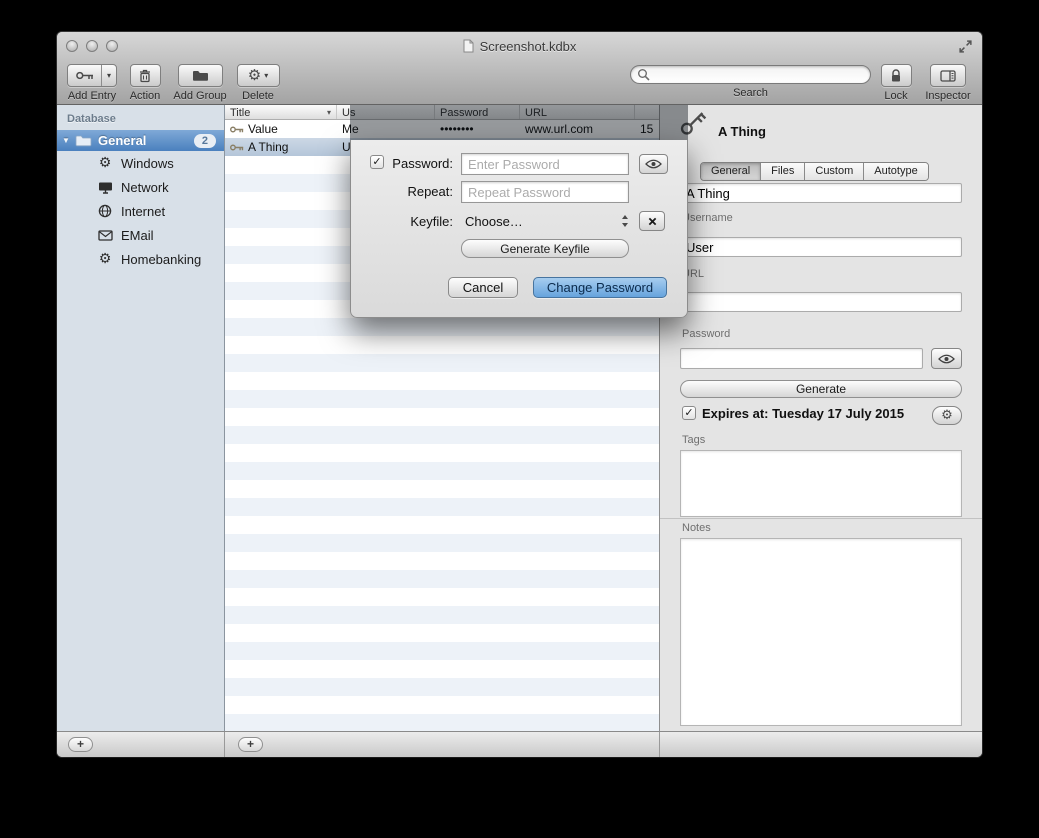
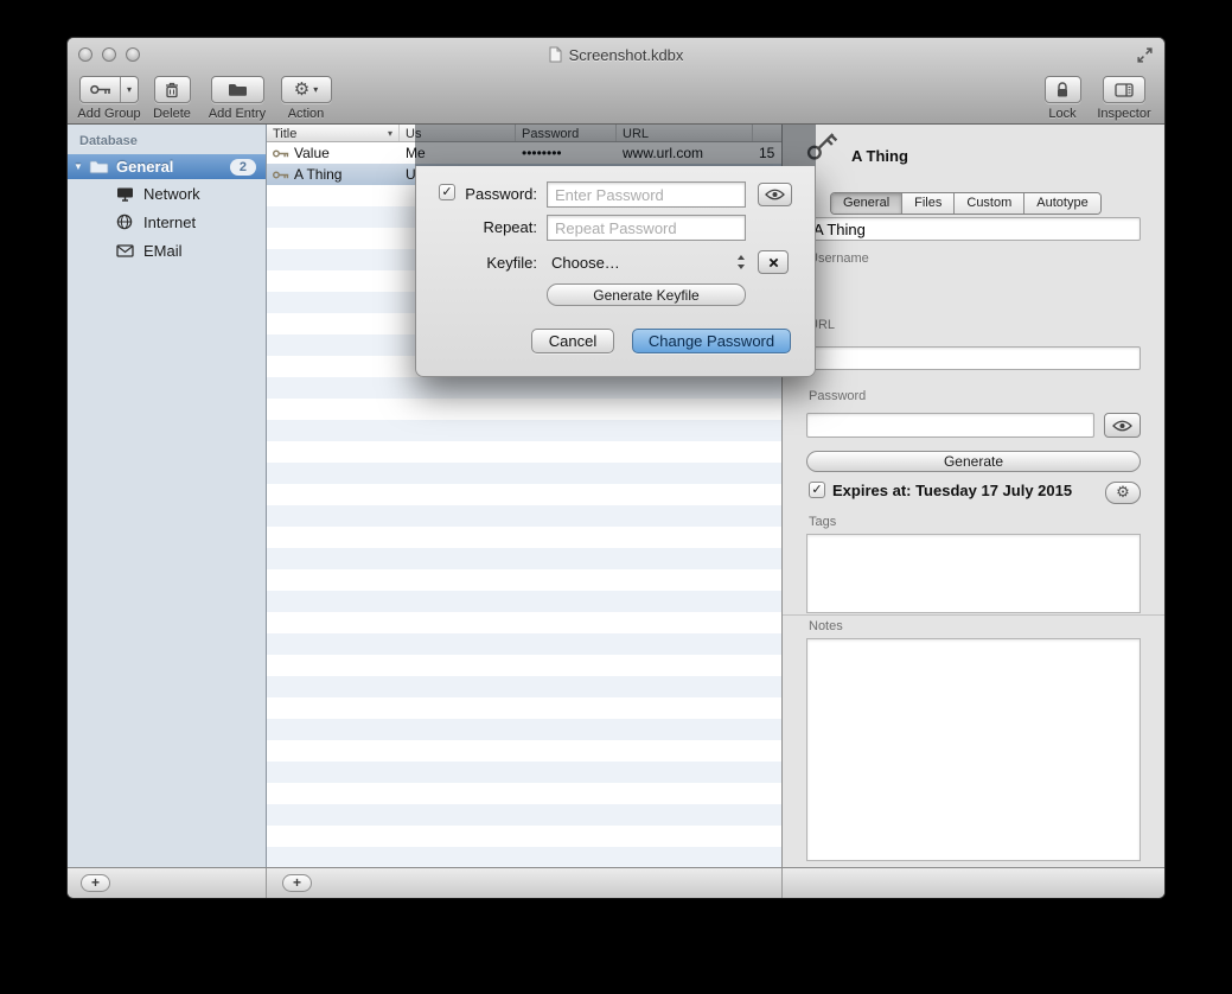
  Screenshot.kdbx
  ▾
- Add Entry
+ Add Group
- Action
+ Delete
- Add Group
+ Add Entry
  ▾
- Delete
+ Action
- Search
  Lock
  Inspector
  Database
  General
  2
- Windows
  Network
  Internet
  EMail
- Homebanking
  Title
  Us
  Password
  URL
  Value
  Me
  ••••••••
  www.url.com
  15
  A Thing
  A Thing
  General
  Files
  Custom
  Autotype
  A Thing
  sername
- User
  Password
  Generate
  Expires at: Tuesday 17 July 2015
  Tags
  Notes
  +
  +
  Password:
  Enter Password
  Repeat:
  Repeat Password
  Keyfile:
  Choose…
  Generate Keyfile
  Cancel
  Change Password
